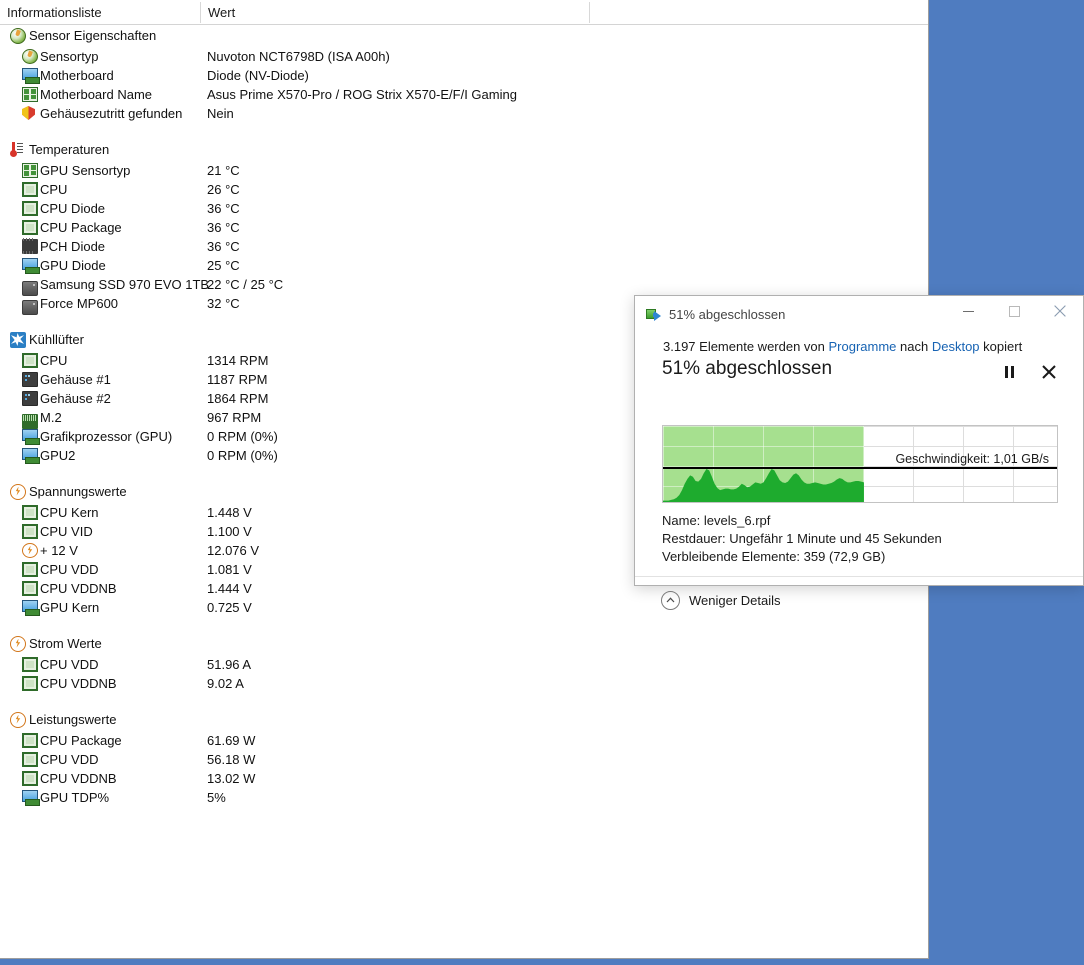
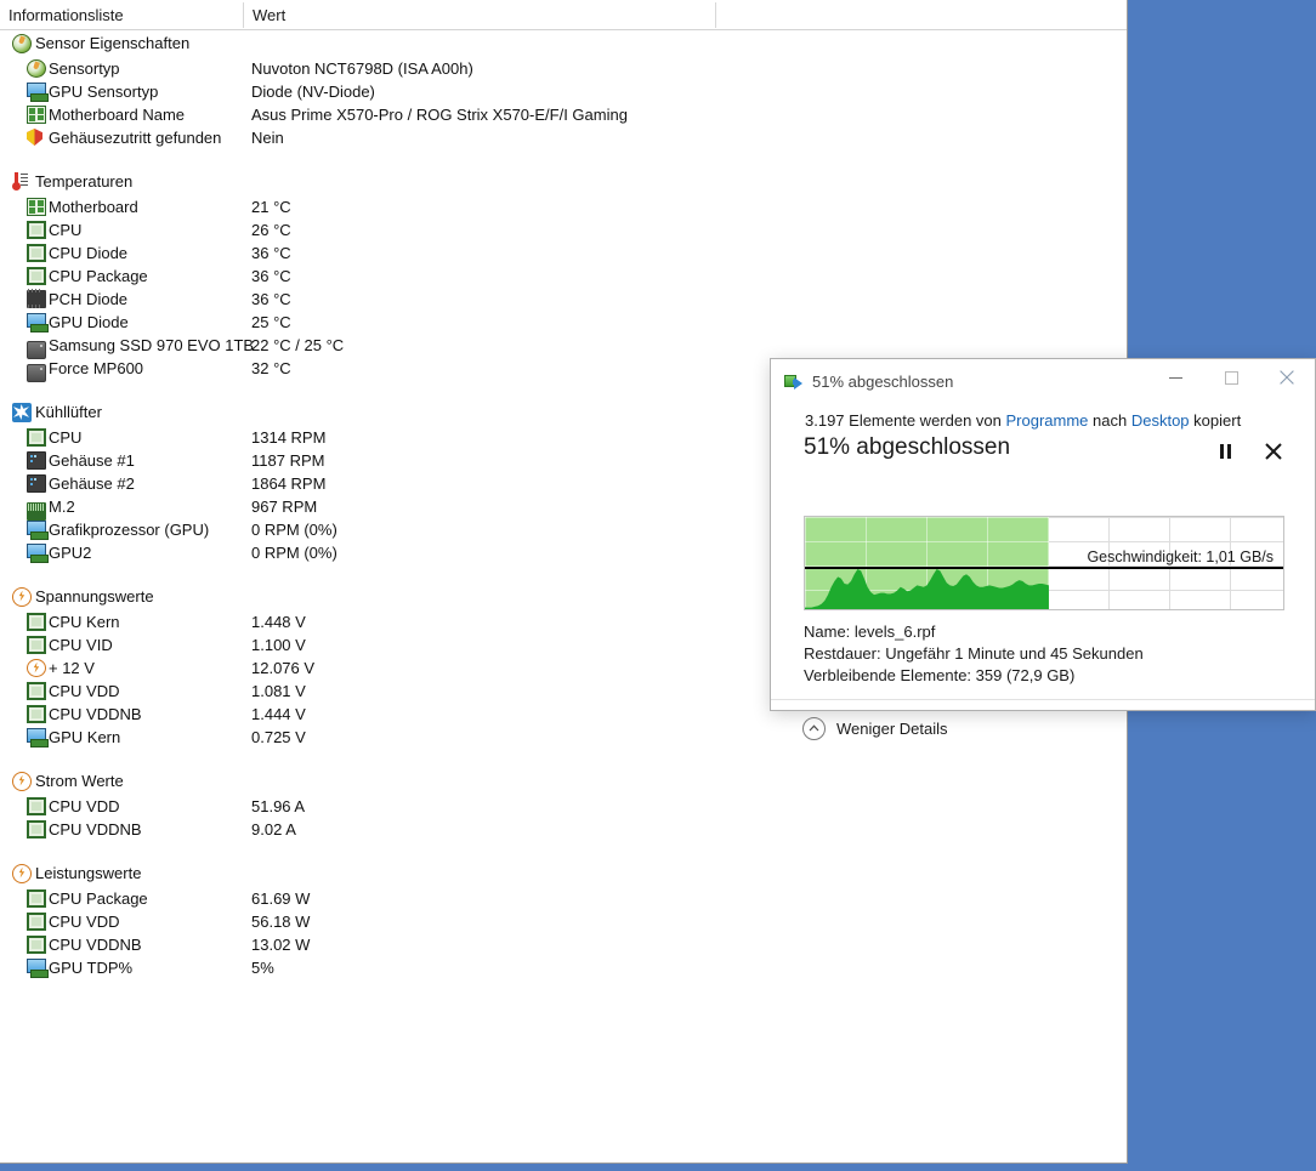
  Informationsliste
  Wert
  Sensor Eigenschaften
  Sensortyp
  Nuvoton NCT6798D (ISA A00h)
- Motherboard
+ GPU Sensortyp
  Diode (NV-Diode)
  Motherboard Name
  Asus Prime X570-Pro / ROG Strix X570-E/F/I Gaming
  Gehäusezutritt gefunden
  Nein
  Temperaturen
- GPU Sensortyp
+ Motherboard
  21 °C
  CPU
  26 °C
  CPU Diode
  36 °C
  CPU Package
  36 °C
  PCH Diode
  36 °C
  GPU Diode
  25 °C
  Samsung SSD 970 EVO 1TB
  22 °C / 25 °C
  Force MP600
  32 °C
  Kühllüfter
  CPU
  1314 RPM
  Gehäuse #1
  1187 RPM
  Gehäuse #2
  1864 RPM
  M.2
  967 RPM
  Grafikprozessor (GPU)
  0 RPM (0%)
  GPU2
  0 RPM (0%)
  Spannungswerte
  CPU Kern
  1.448 V
  CPU VID
  1.100 V
  + 12 V
  12.076 V
  CPU VDD
  1.081 V
  CPU VDDNB
  1.444 V
  GPU Kern
  0.725 V
  Strom Werte
  CPU VDD
  51.96 A
  CPU VDDNB
  9.02 A
  Leistungswerte
  CPU Package
  61.69 W
  CPU VDD
  56.18 W
  CPU VDDNB
  13.02 W
  GPU TDP%
  5%
  51% abgeschlossen
  3.197 Elemente werden von Programme nach Desktop kopiert
  51% abgeschlossen
  Geschwindigkeit: 1,01 GB/s
  Name: levels_6.rpf
  Restdauer: Ungefähr 1 Minute und 45 Sekunden
  Verbleibende Elemente: 359 (72,9 GB)
  Weniger Details
